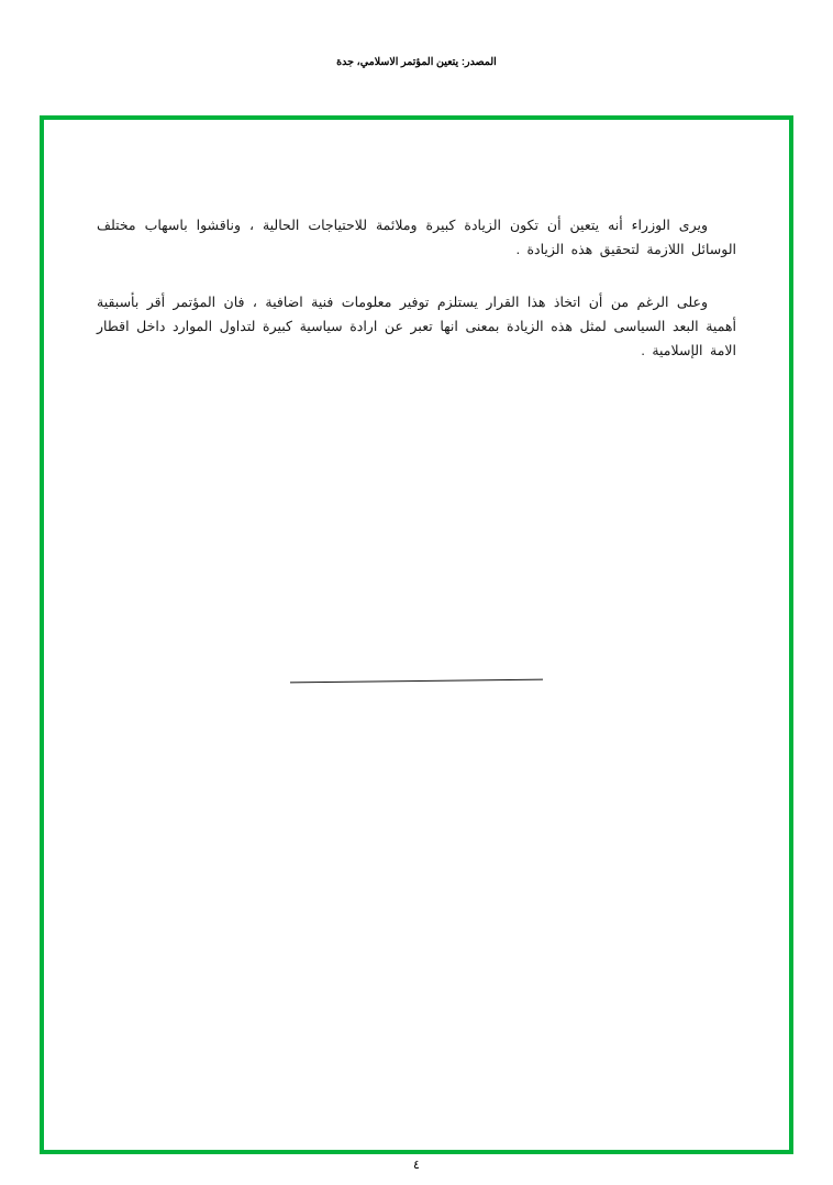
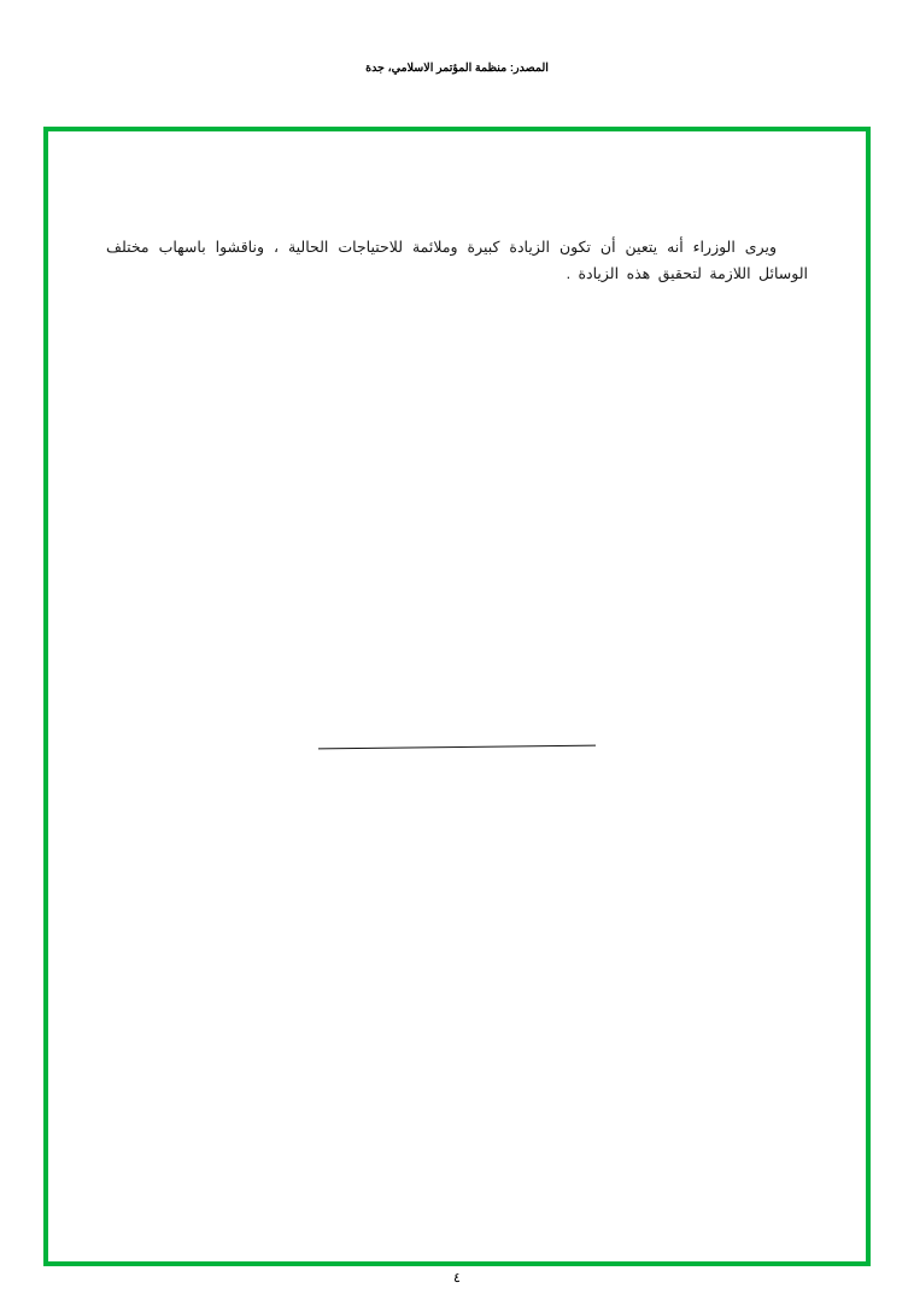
- المصدر: يتعين المؤتمر الاسلامي، جدة
+ المصدر: منظمة المؤتمر الاسلامي، جدة
  ويرى الوزراء أنه يتعين أن تكون الزيادة كبيرة وملائمة للاحتياجات الحالية ، وناقشوا باسهاب مختلف الوسائل اللازمة لتحقيق هذه الزيادة .
- وعلى الرغم من أن اتخاذ هذا القرار يستلزم توفير معلومات فنية اضافية ، فان المؤتمر أقر بأسبقية أهمية البعد السياسى لمثل هذه الزيادة بمعنى انها تعبر عن ارادة سياسية كبيرة لتداول الموارد داخل اقطار الامة الإسلامية .
  ٤
